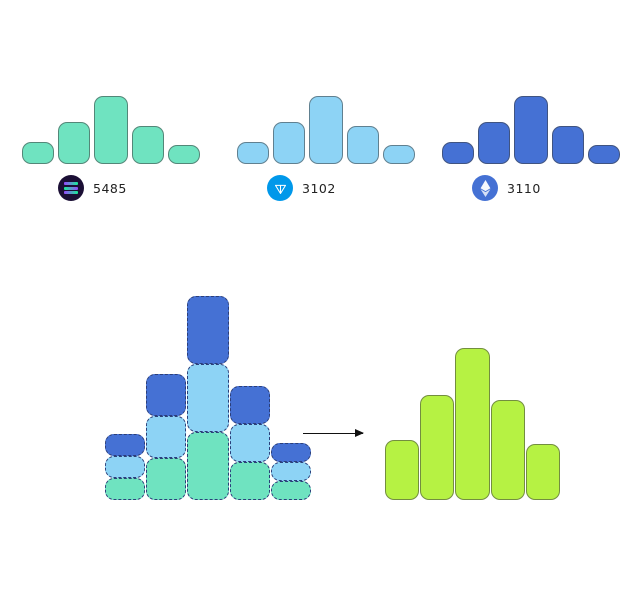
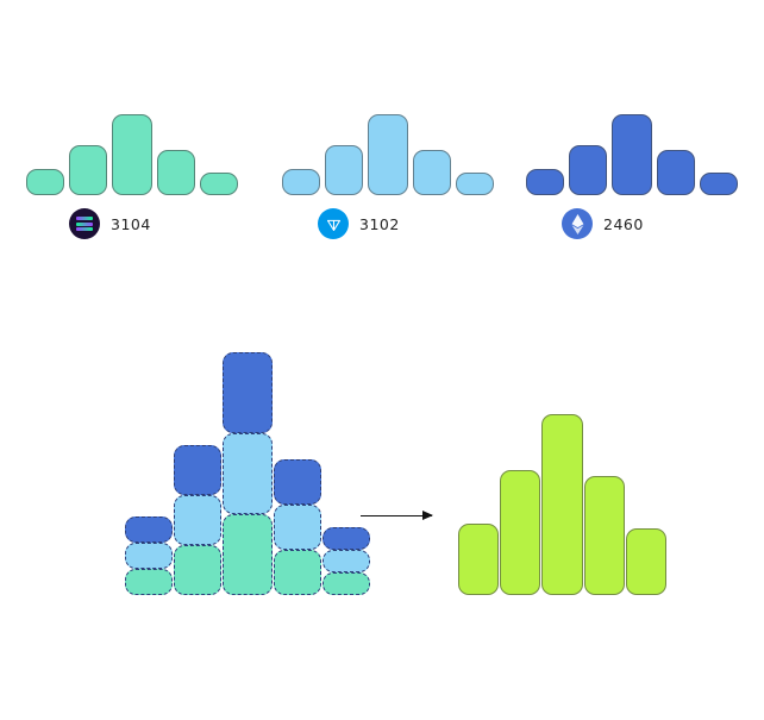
- 5485
+ 3104
  3102
- 3110
+ 2460
